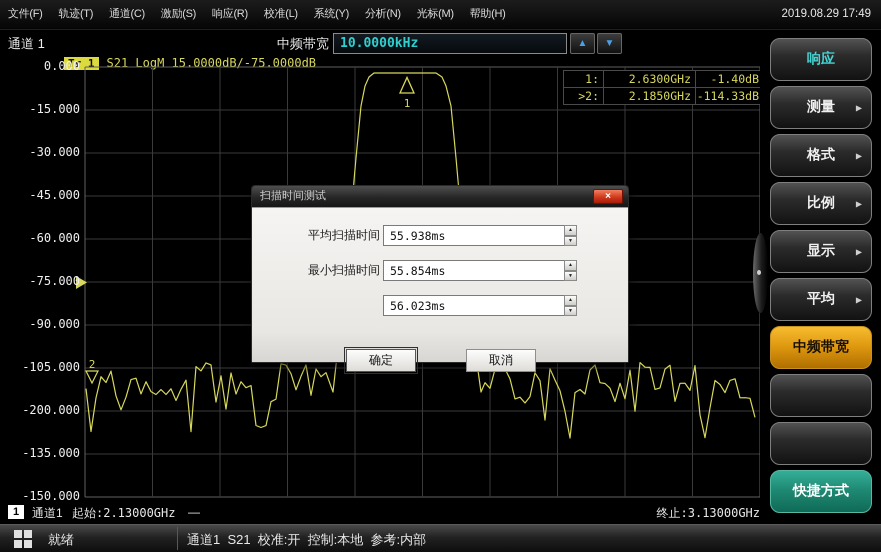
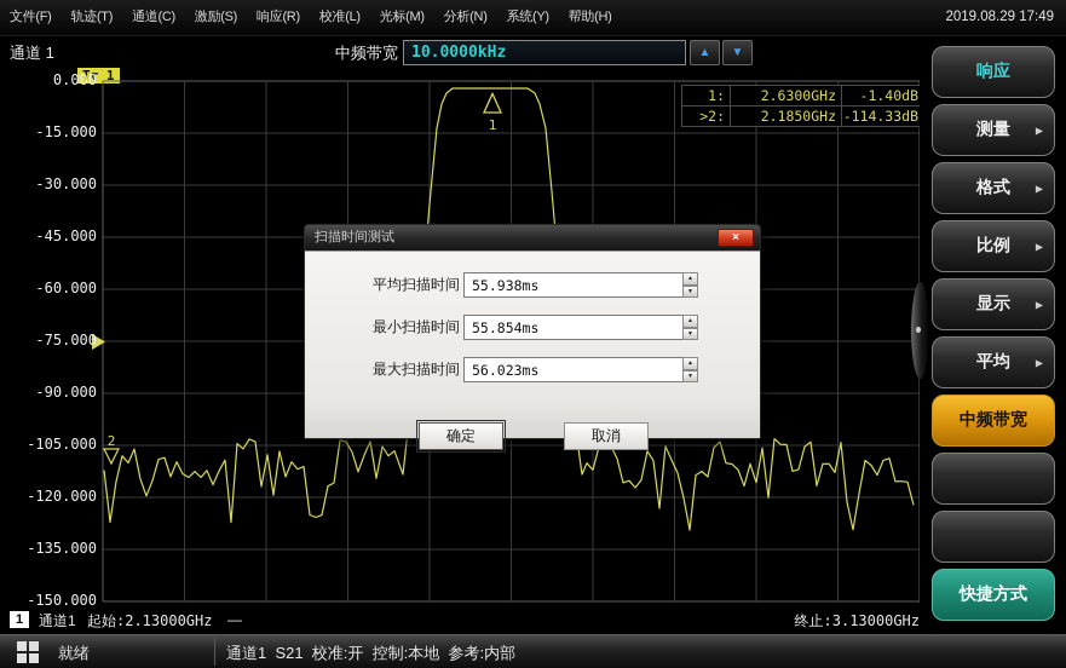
  文件(F)
  轨迹(T)
  通道(C)
  激励(S)
  响应(R)
  校准(L)
- 系统(Y)
+ 光标(M)
  分析(N)
- 光标(M)
+ 系统(Y)
  帮助(H)
  2019.08.29 17:49
  通道 1
  中频带宽
  10.0000kHz
  ▲
  ▼
  Tr 1
- S21 LogM 15.0000dB/-75.0000dB
  1
  2
  0.000
  -15.000
  -30.000
  -45.000
  -60.000
  -75.000
  -90.000
  -105.000
- -200.000
+ -120.000
  -135.000
  -150.000
  1:
  2.6300GHz
  -1.40dB
  >2:
  2.1850GHz
  -114.33dB
  扫描时间测试
  ×
  平均扫描时间
  55.938ms
  最小扫描时间
  55.854ms
+ 最大扫描时间
  56.023ms
  确定
  取消
  响应
  测量
  ▶
  格式
  ▶
  比例
  ▶
  显示
  ▶
  平均
  ▶
  中频带宽
  快捷方式
  1
  通道1
  起始:2.13000GHz
  —
  终止:3.13000GHz
  就绪
  通道1 S21 校准:开 控制:本地 参考:内部
